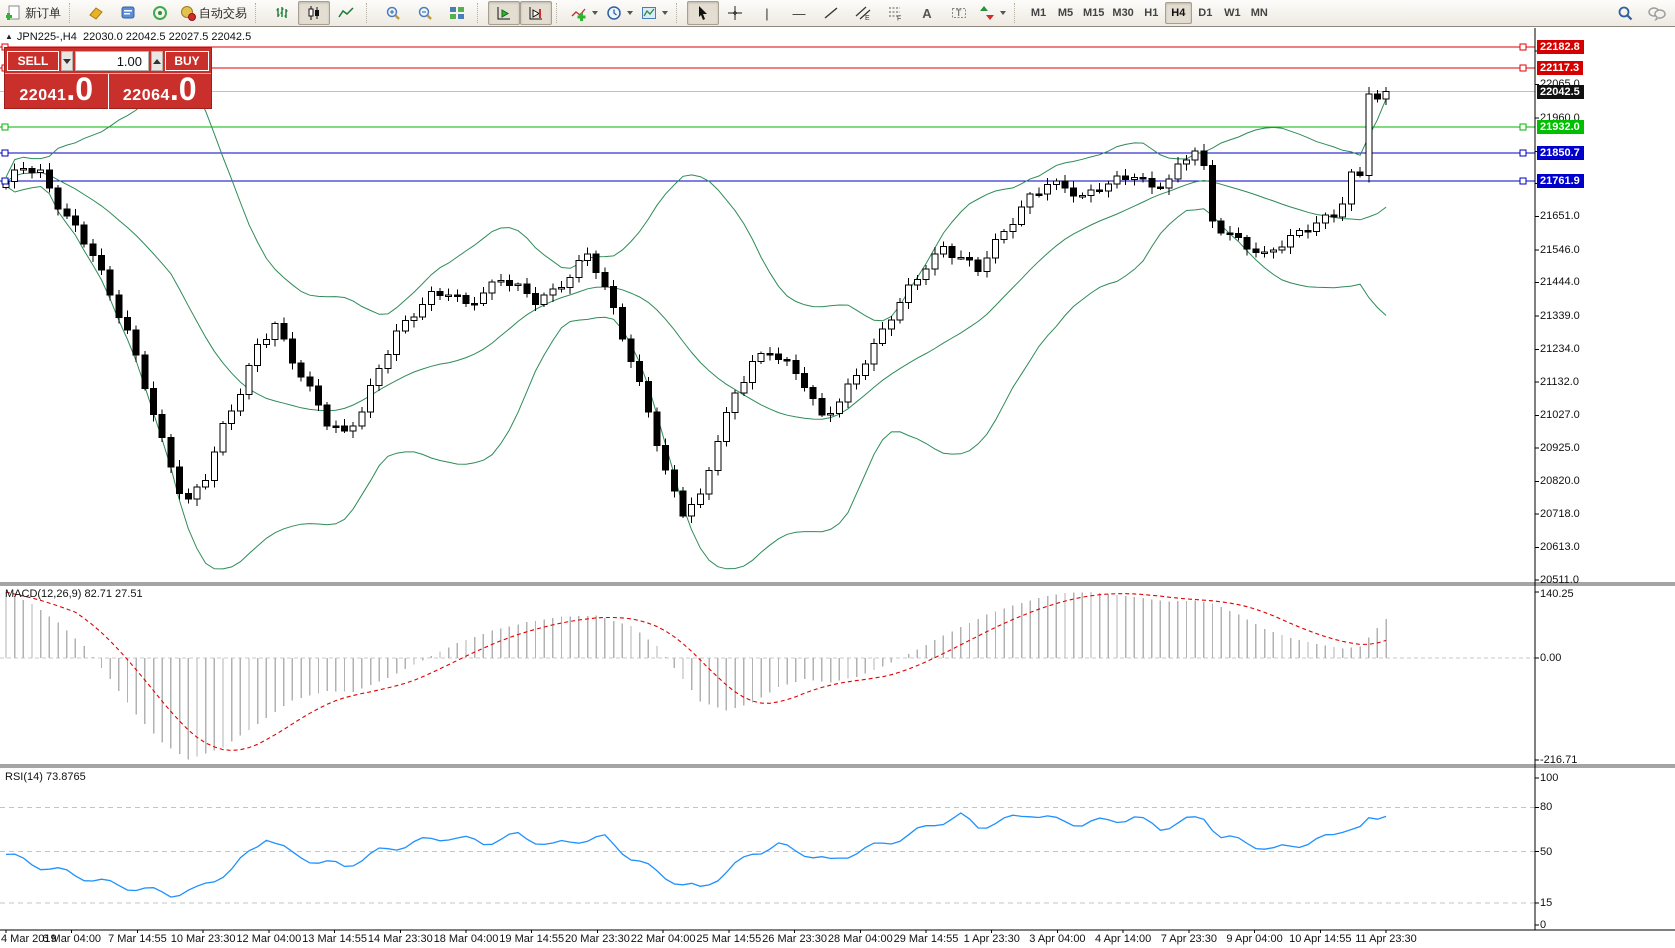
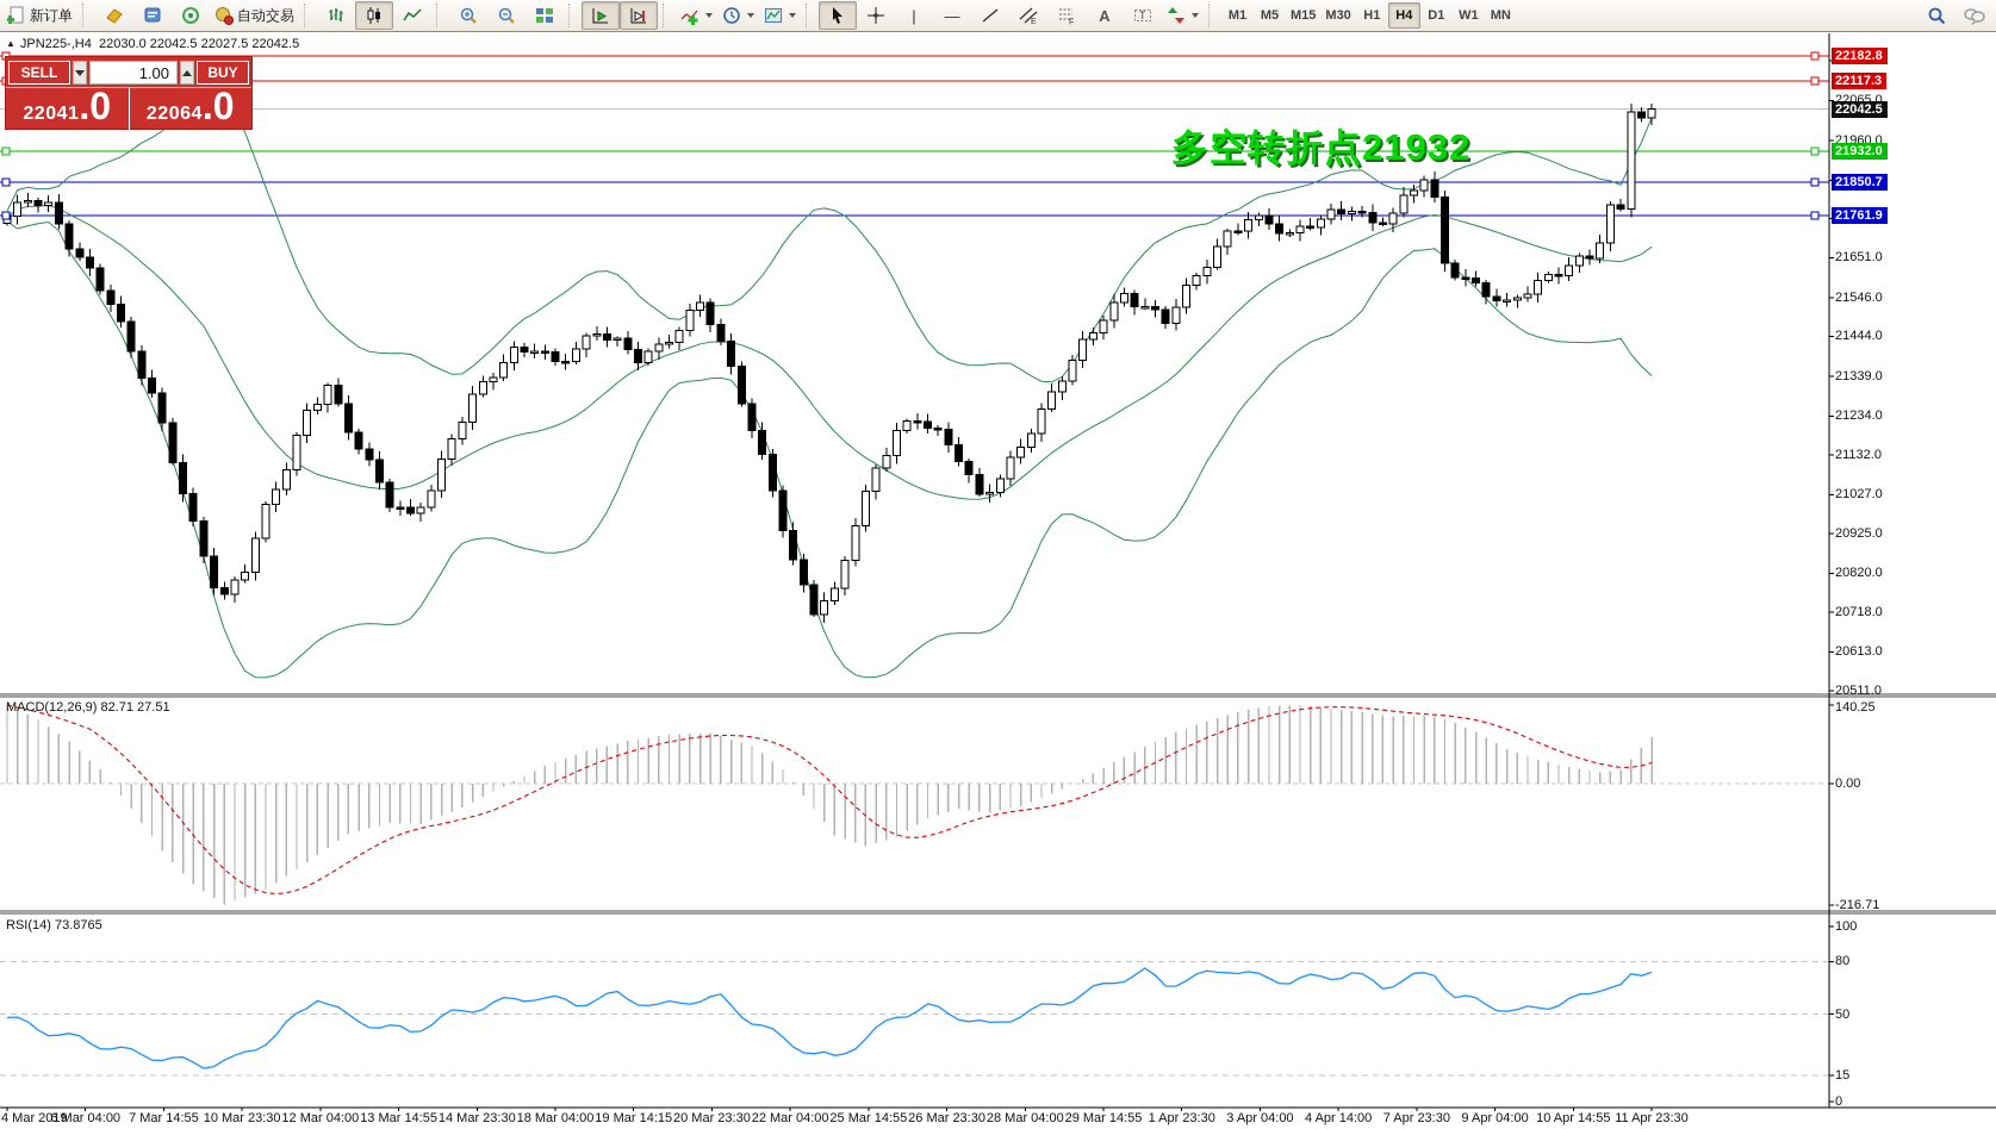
  新订单
  自动交易
  |
  —
  A
  T
  M1
  M5
  M15
  M30
  H1
  H4
  D1
  W1
  MN
+ 多空转折点21932
  ▲ JPN225-,H4 22030.0 22042.5 22027.5 22042.5
  SELL
  1.00
  BUY
  22041
  .0
  22064
  .0
  MACD(12,26,9) 82.71 27.51
  RSI(14) 73.8765
  21960.0
  21651.0
  21546.0
  21444.0
  21339.0
  21234.0
  21132.0
  21027.0
  20925.0
  20820.0
  20718.0
  20613.0
  20511.0
  140.25
  0.00
  -216.71
  100
  80
  50
  15
  0
  22182.8
  22117.3
  22042.5
  21932.0
  21850.7
  21761.9
  4 Mar 2019
  6 Mar 04:00
  7 Mar 14:55
  10 Mar 23:30
  12 Mar 04:00
  13 Mar 14:55
  14 Mar 23:30
  18 Mar 04:00
- 19 Mar 14:55
+ 19 Mar 14:15
  20 Mar 23:30
  22 Mar 04:00
  25 Mar 14:55
  26 Mar 23:30
  28 Mar 04:00
  29 Mar 14:55
  1 Apr 23:30
  3 Apr 04:00
  4 Apr 14:00
  7 Apr 23:30
  9 Apr 04:00
  10 Apr 14:55
  11 Apr 23:30
